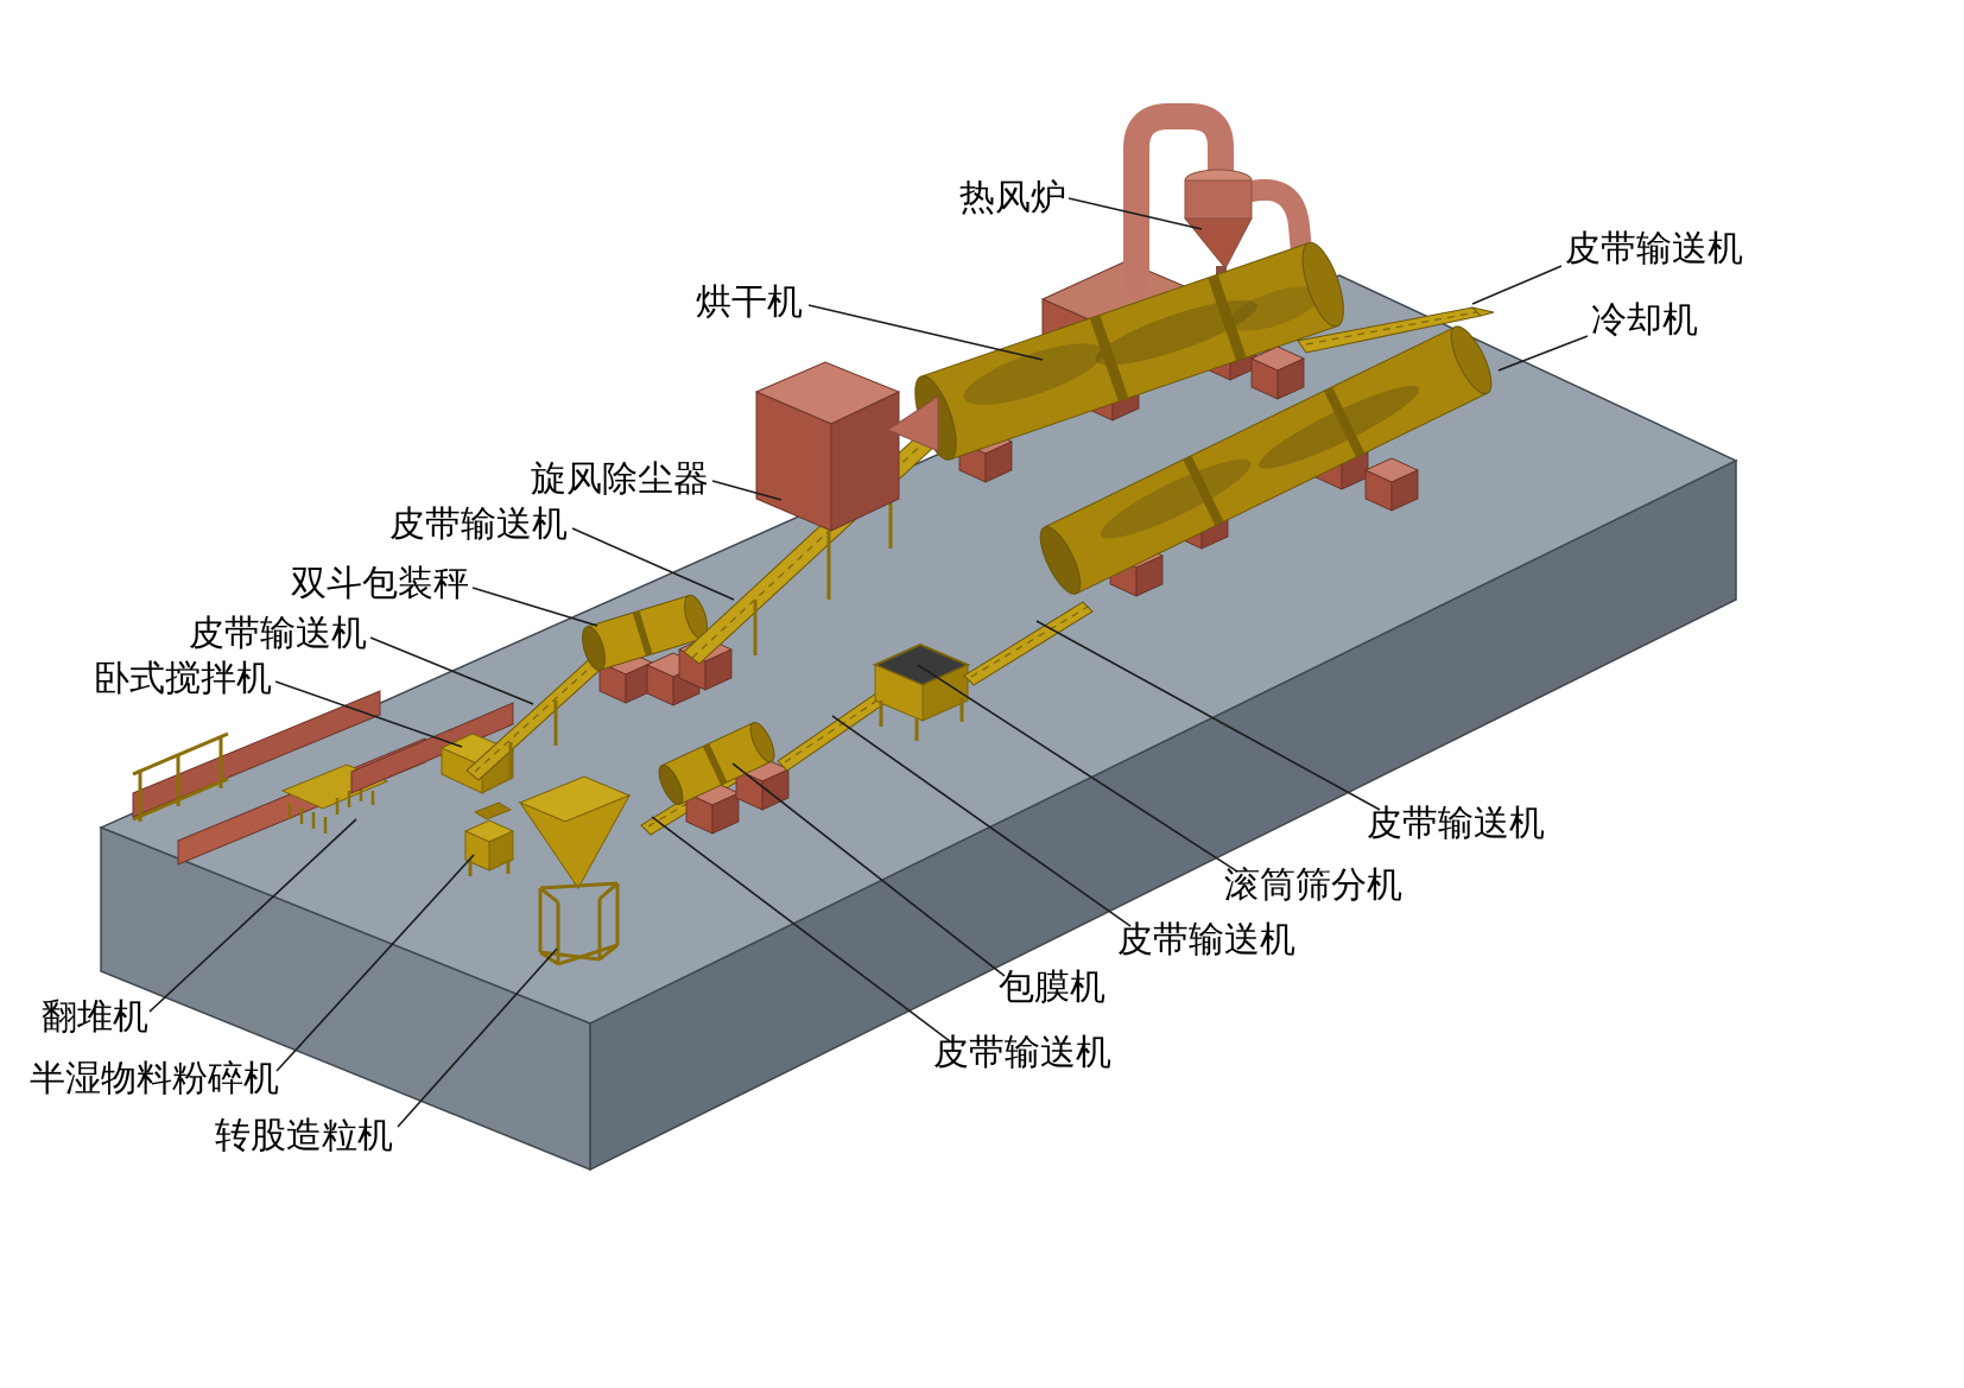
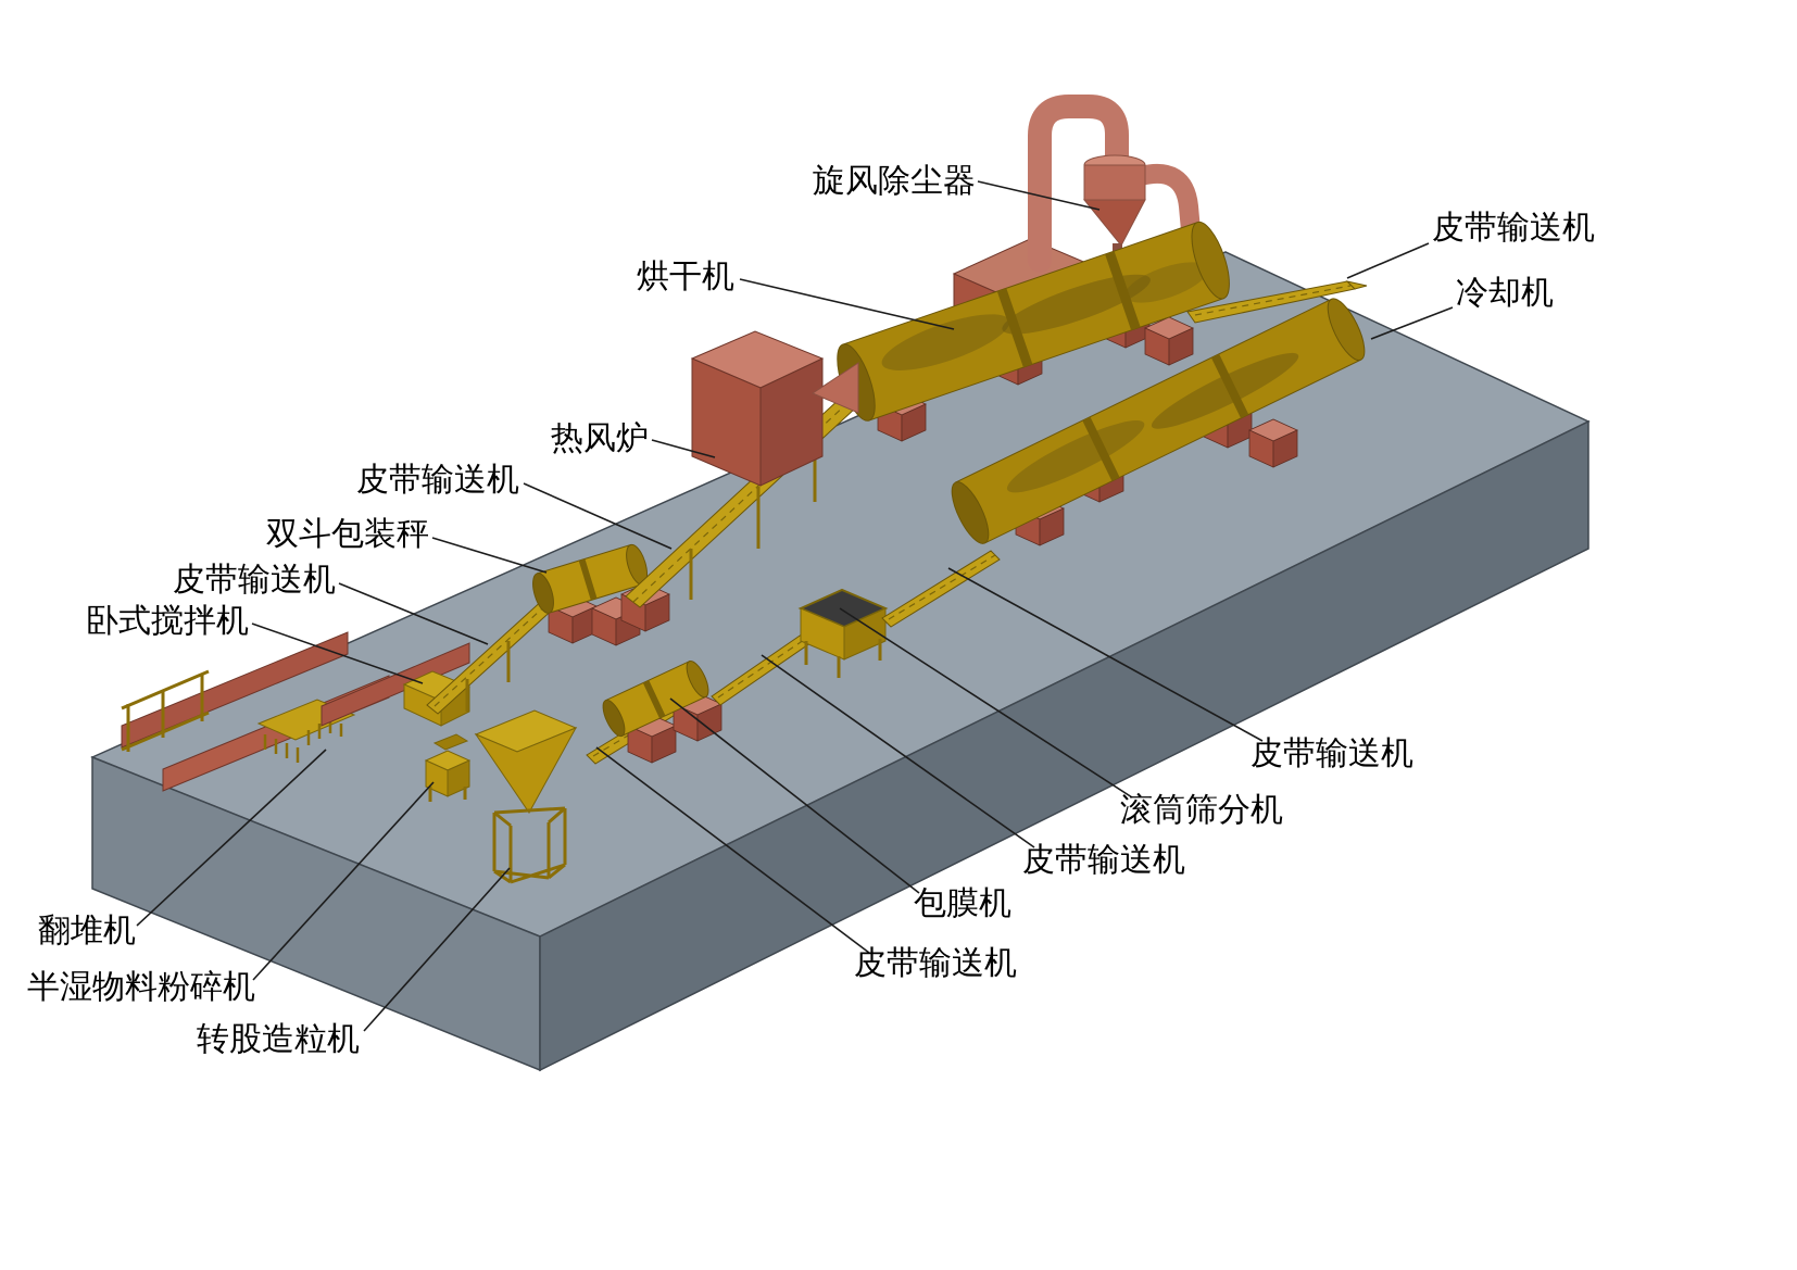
- 热风炉
+ 旋风除尘器
  皮带输送机
  冷却机
  烘干机
- 旋风除尘器
+ 热风炉
  皮带输送机
  双斗包装秤
  皮带输送机
  卧式搅拌机
  翻堆机
  半湿物料粉碎机
  转股造粒机
  皮带输送机
  包膜机
  皮带输送机
  滚筒筛分机
  皮带输送机
